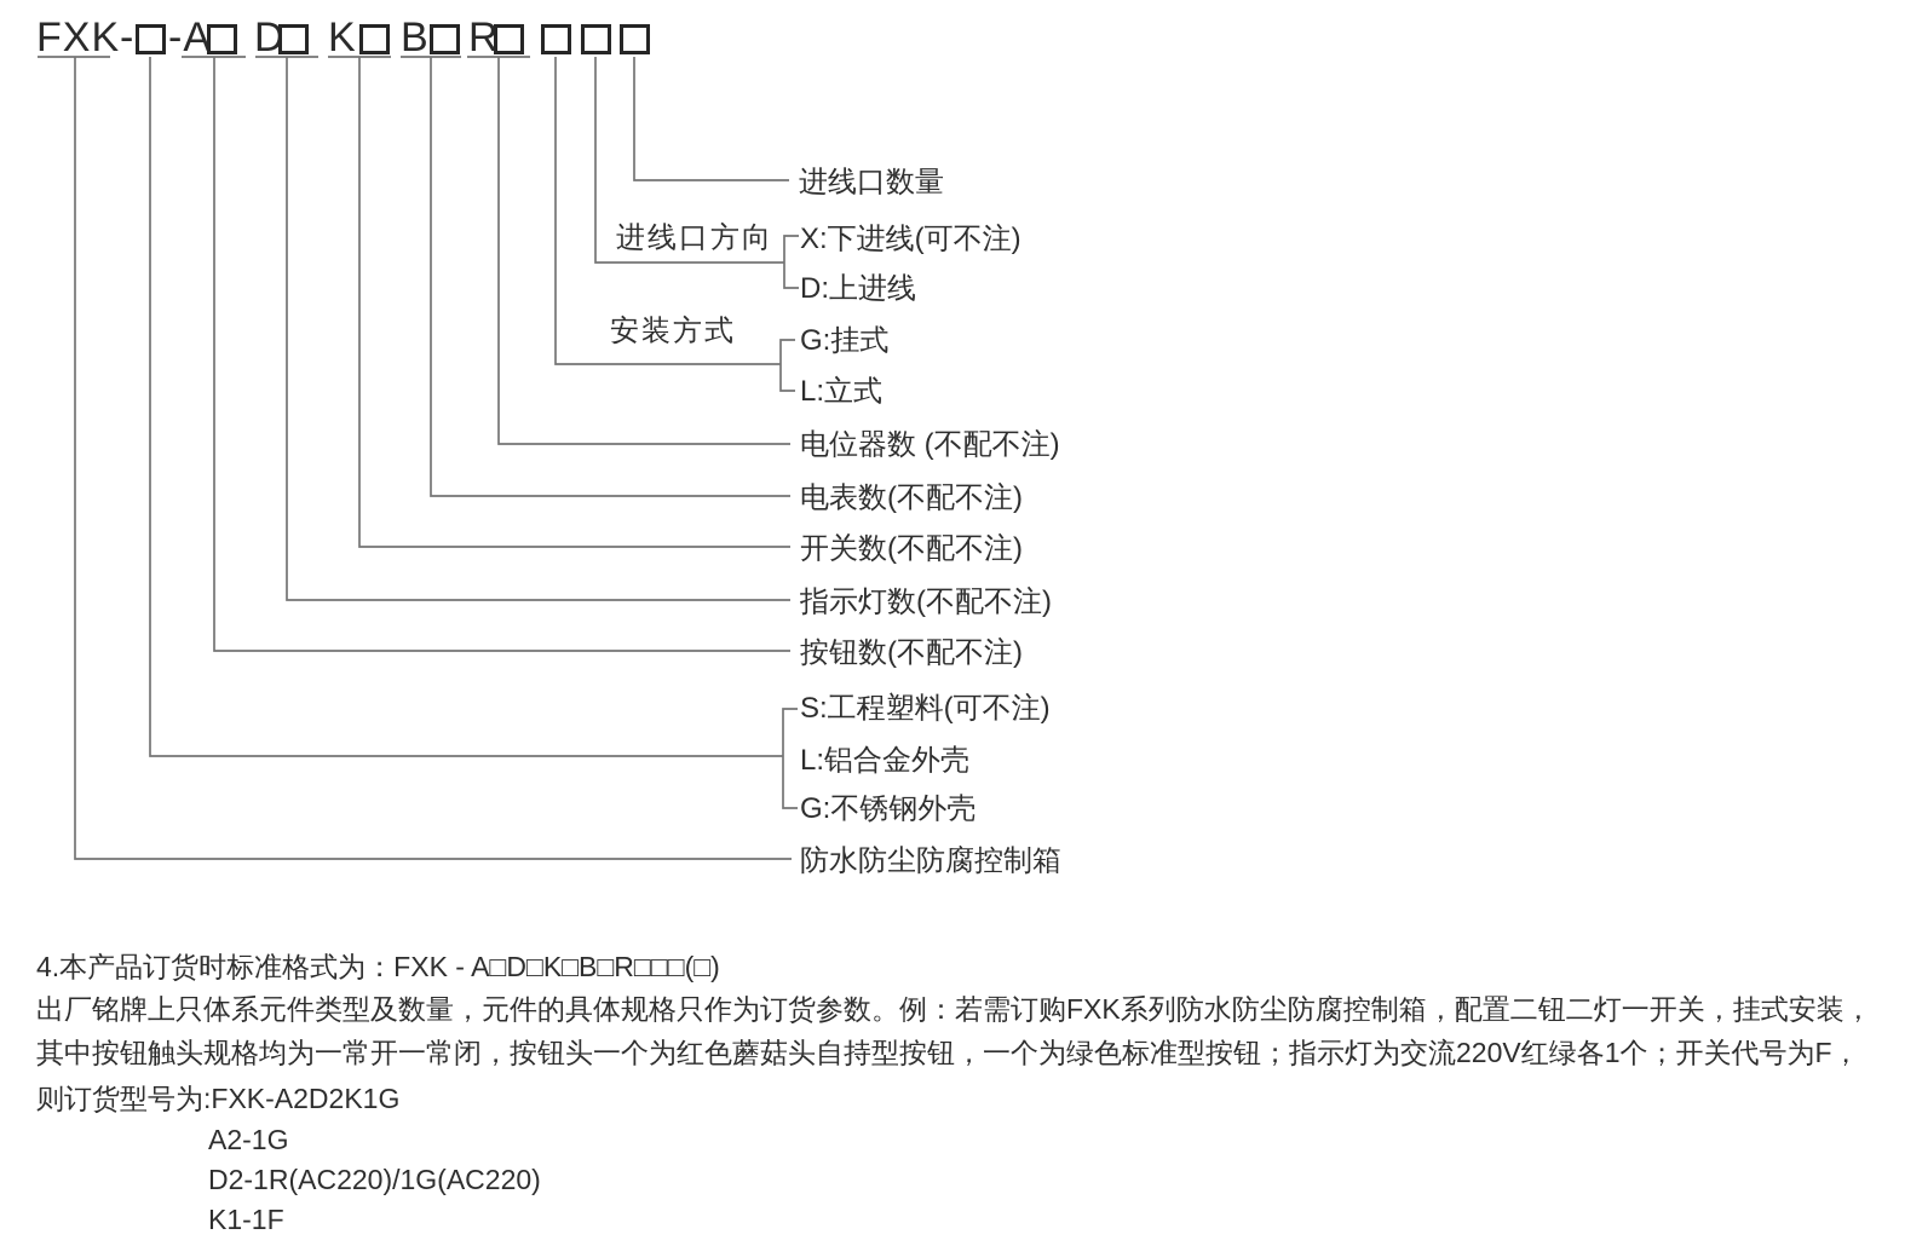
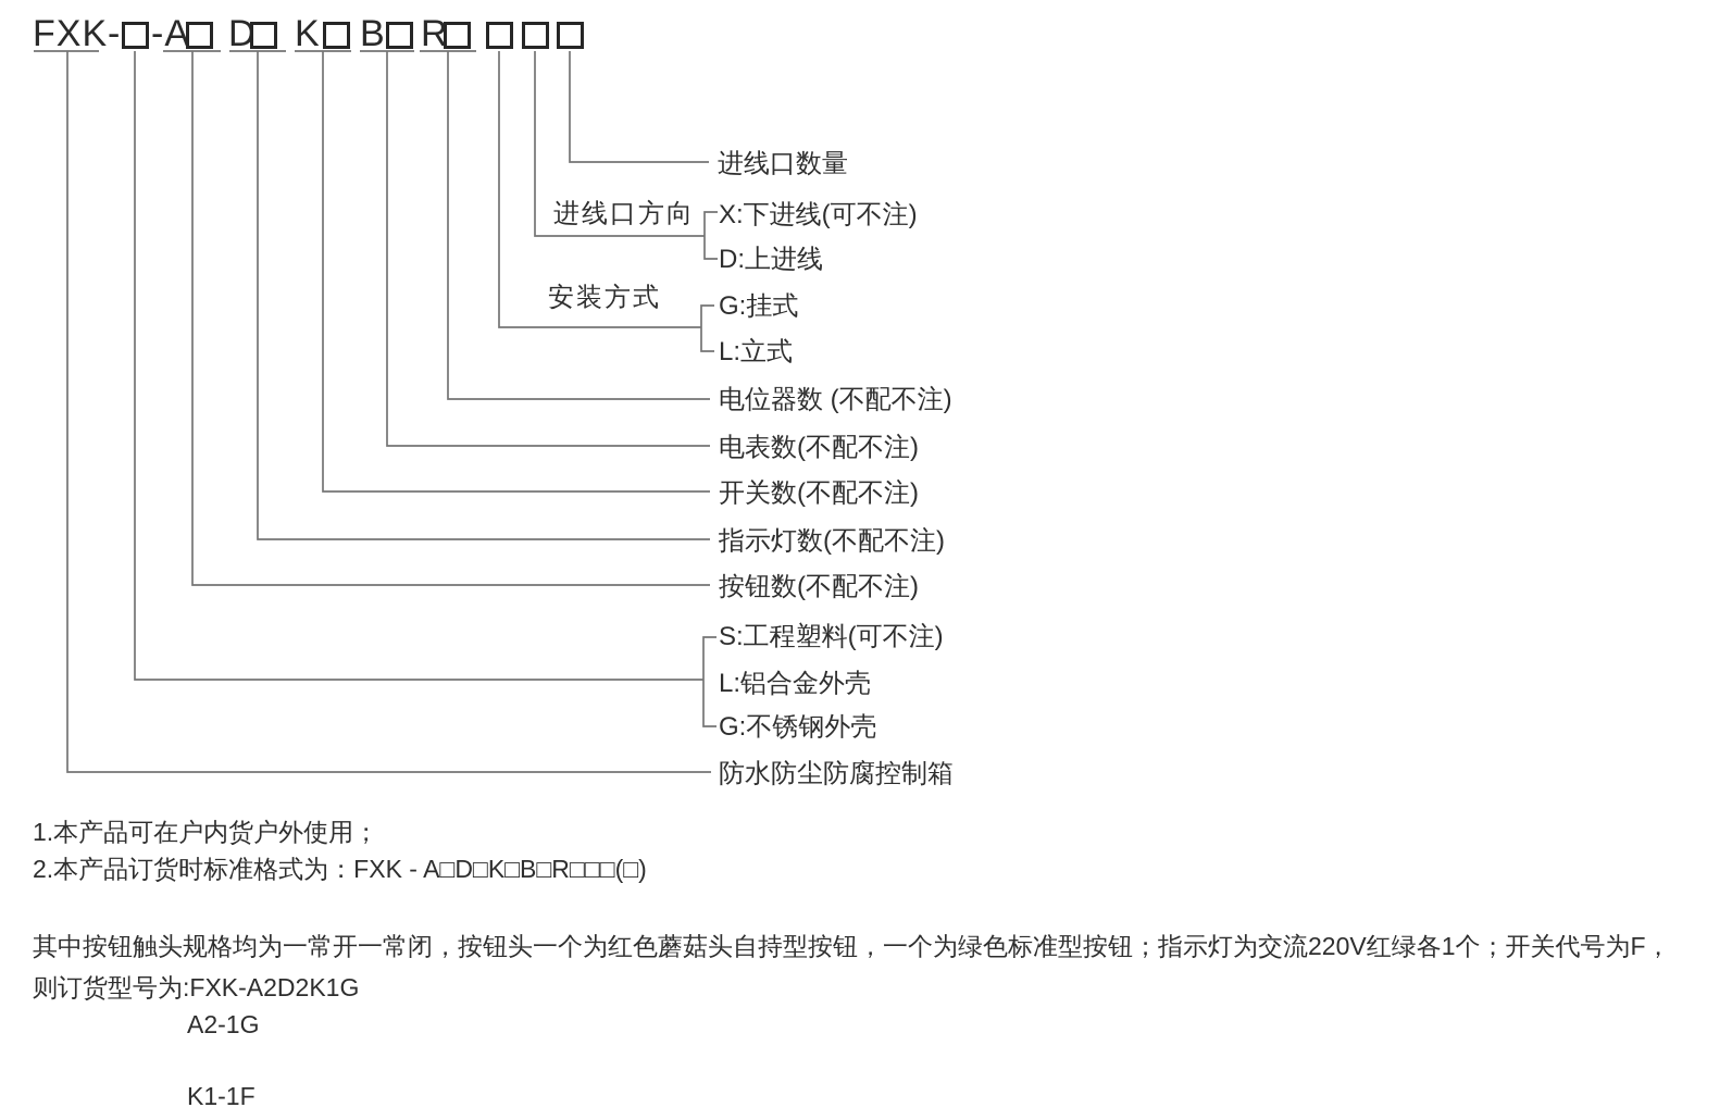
  FXK
  -
  -A
  D
  K
  B
  R
  进线口数量
  进线口方向
  X:下进线(可不注)
  D:上进线
  安装方式
  G:挂式
  L:立式
  电位器数 (不配不注)
  电表数(不配不注)
  开关数(不配不注)
  指示灯数(不配不注)
  按钮数(不配不注)
  S:工程塑料(可不注)
  L:铝合金外壳
  G:不锈钢外壳
  防水防尘防腐控制箱
+ 1.本产品可在户内货户外使用；
- 4.本产品订货时标准格式为：FXK - A□D□K□B□R□□□(□)
+ 2.本产品订货时标准格式为：FXK - A□D□K□B□R□□□(□)
- 出厂铭牌上只体系元件类型及数量，元件的具体规格只作为订货参数。例：若需订购FXK系列防水防尘防腐控制箱，配置二钮二灯一开关，挂式安装，
  其中按钮触头规格均为一常开一常闭，按钮头一个为红色蘑菇头自持型按钮，一个为绿色标准型按钮；指示灯为交流220V红绿各1个；开关代号为F，
  则订货型号为:FXK-A2D2K1G
  A2-1G
- D2-1R(AC220)/1G(AC220)
  K1-1F
